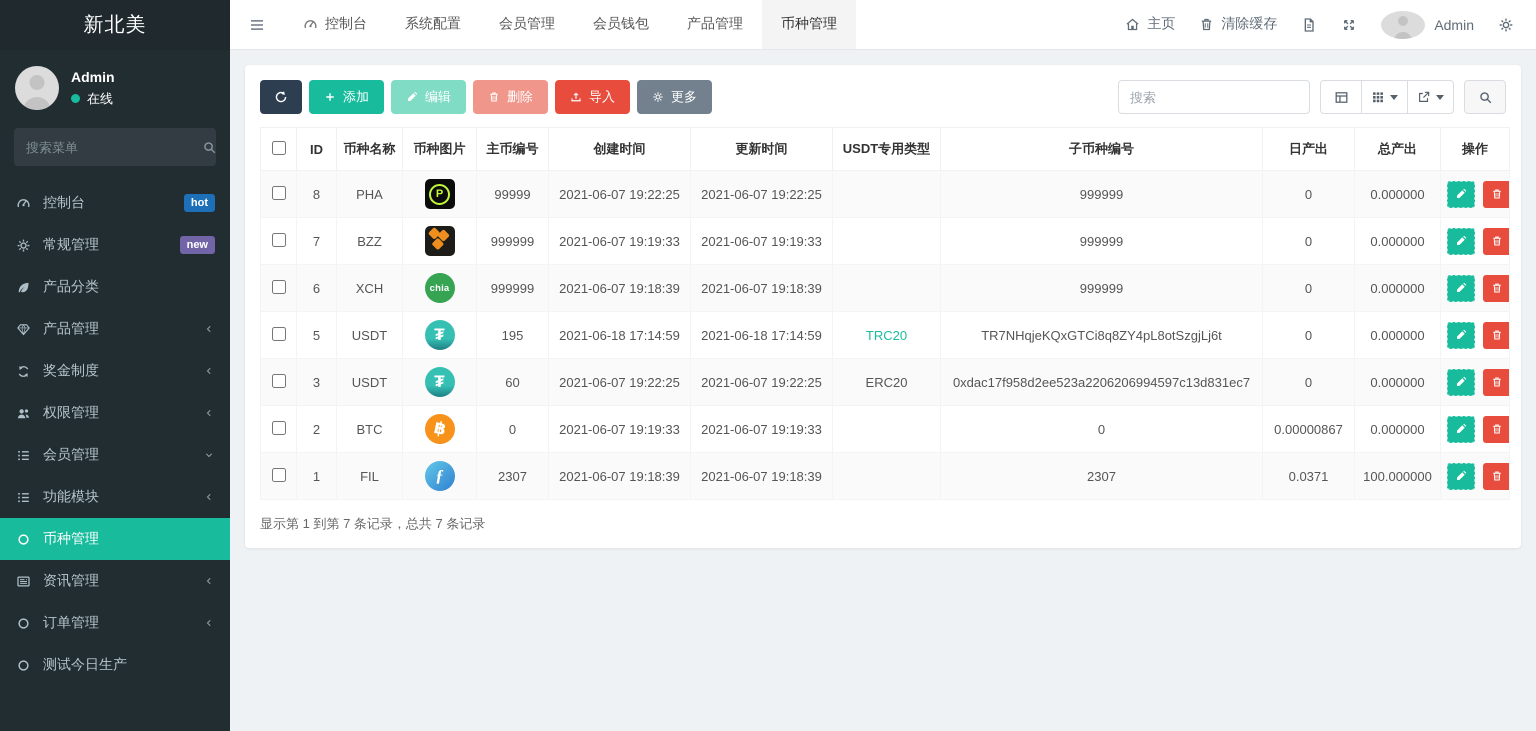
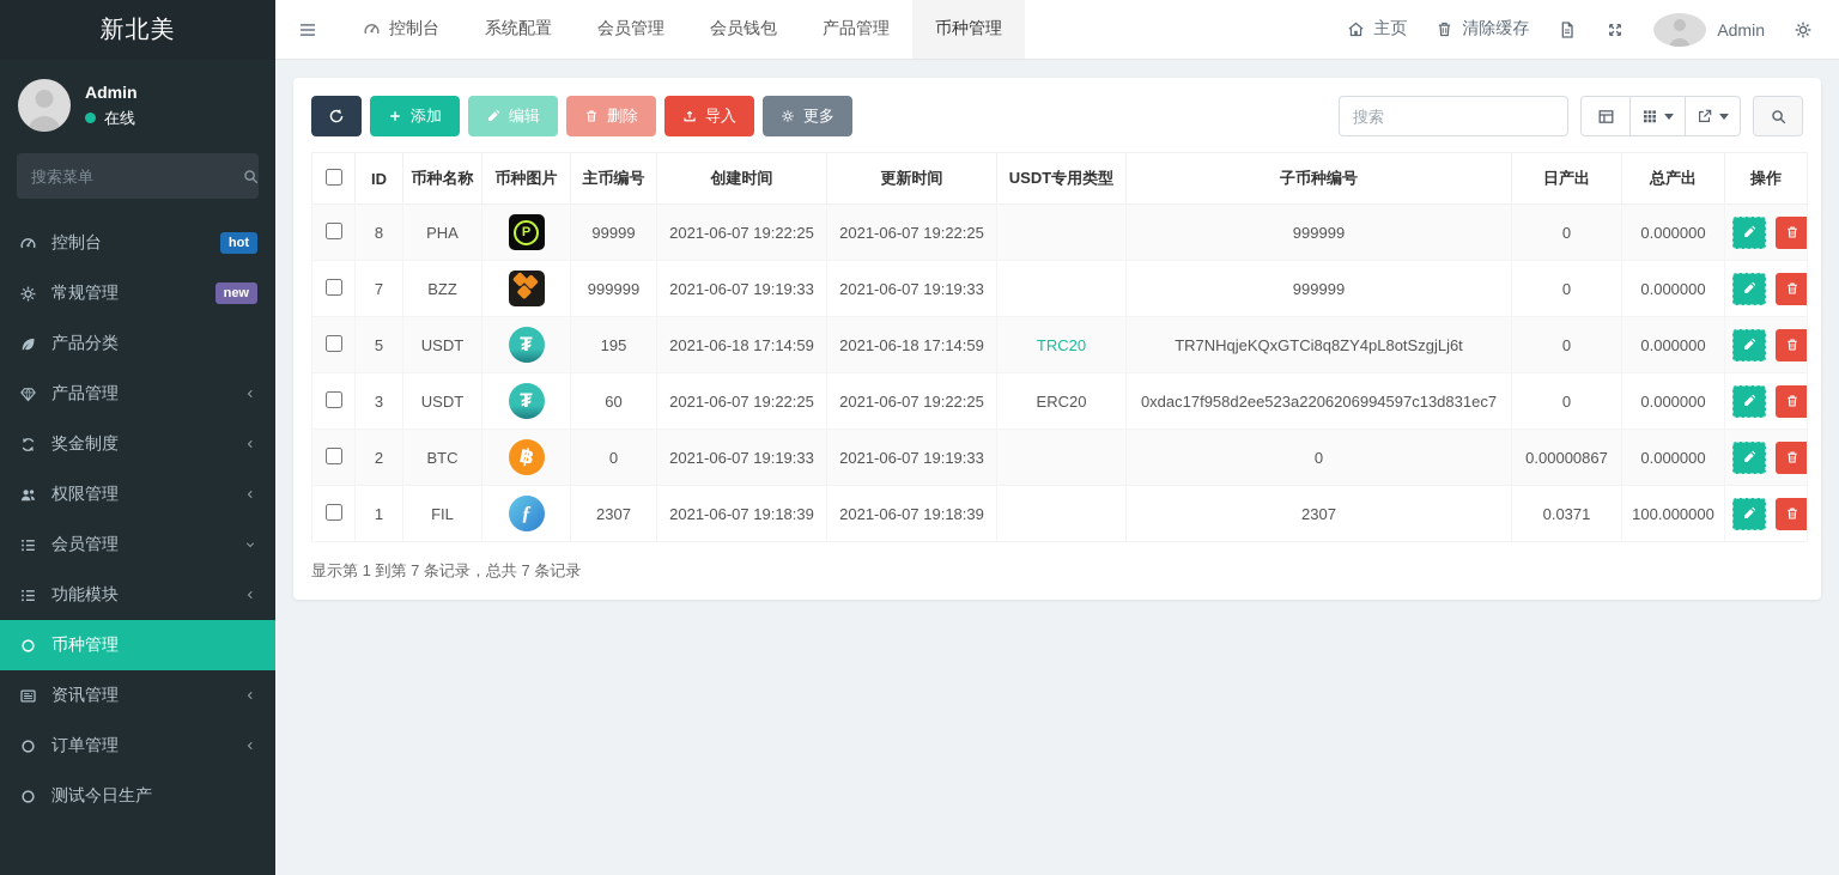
  新北美
  Admin
  在线
  搜索菜单
  控制台
  hot
  常规管理
  new
  产品分类
  产品管理
  奖金制度
  权限管理
  会员管理
  功能模块
  币种管理
  资讯管理
  订单管理
  测试今日生产
  控制台
  系统配置
  会员管理
  会员钱包
  产品管理
  币种管理
  主页
  清除缓存
  Admin
  添加
  编辑
  删除
  导入
  更多
  搜索
  	ID	币种名称	币种图片	主币编号	创建时间	更新时间	USDT专用类型	子币种编号	日产出	总产出	操作
  	8	PHA	P	99999	2021-06-07 19:22:25	2021-06-07 19:22:25		999999	0	0.000000
  	7	BZZ		999999	2021-06-07 19:19:33	2021-06-07 19:19:33		999999	0	0.000000
- 	6	XCH	chia	999999	2021-06-07 19:18:39	2021-06-07 19:18:39		999999	0	0.000000
  	5	USDT	₮	195	2021-06-18 17:14:59	2021-06-18 17:14:59	TRC20	TR7NHqjeKQxGTCi8q8ZY4pL8otSzgjLj6t	0	0.000000
  	3	USDT	₮	60	2021-06-07 19:22:25	2021-06-07 19:22:25	ERC20	0xdac17f958d2ee523a2206206994597c13d831ec7	0	0.000000
  	1	FIL	ƒ	2307	2021-06-07 19:18:39	2021-06-07 19:18:39		2307	0.0371	100.000000
  显示第 1 到第 7 条记录，总共 7 条记录
